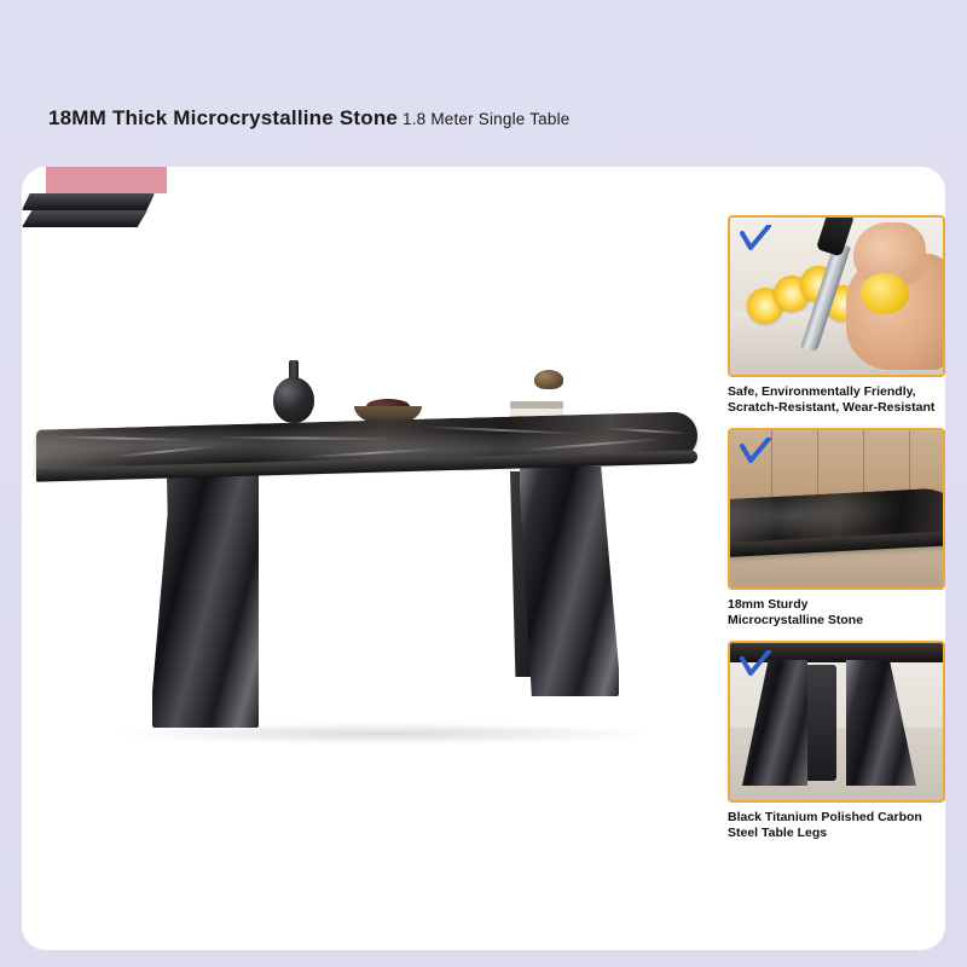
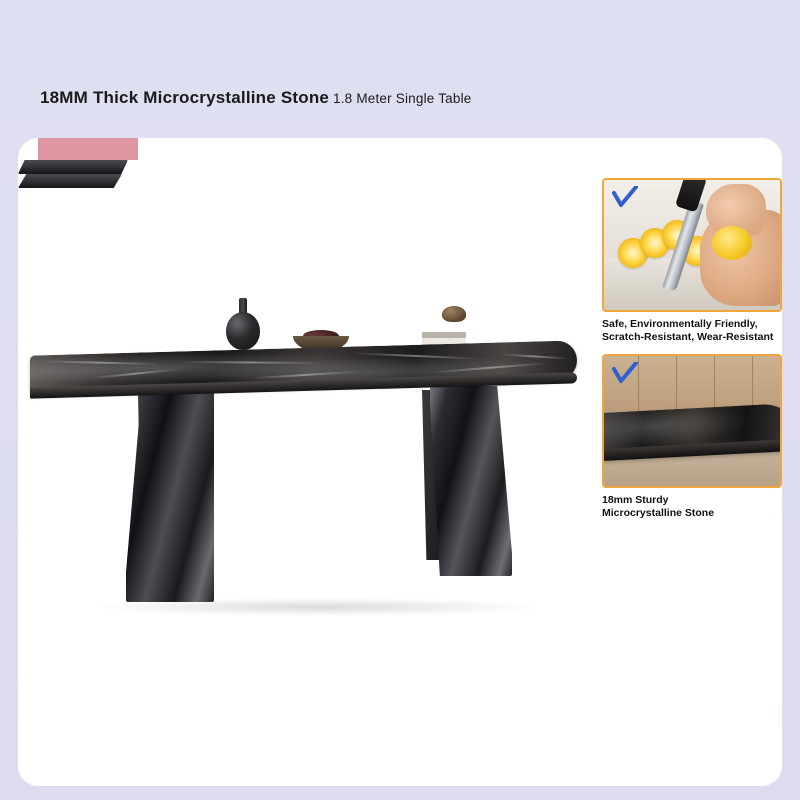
  18MM Thick Microcrystalline Stone
  1.8 Meter Single Table
  Safe, Environmentally Friendly,
  Scratch-Resistant, Wear-Resistant
  18mm Sturdy
  Microcrystalline Stone
- Black Titanium Polished Carbon
- Steel Table Legs
